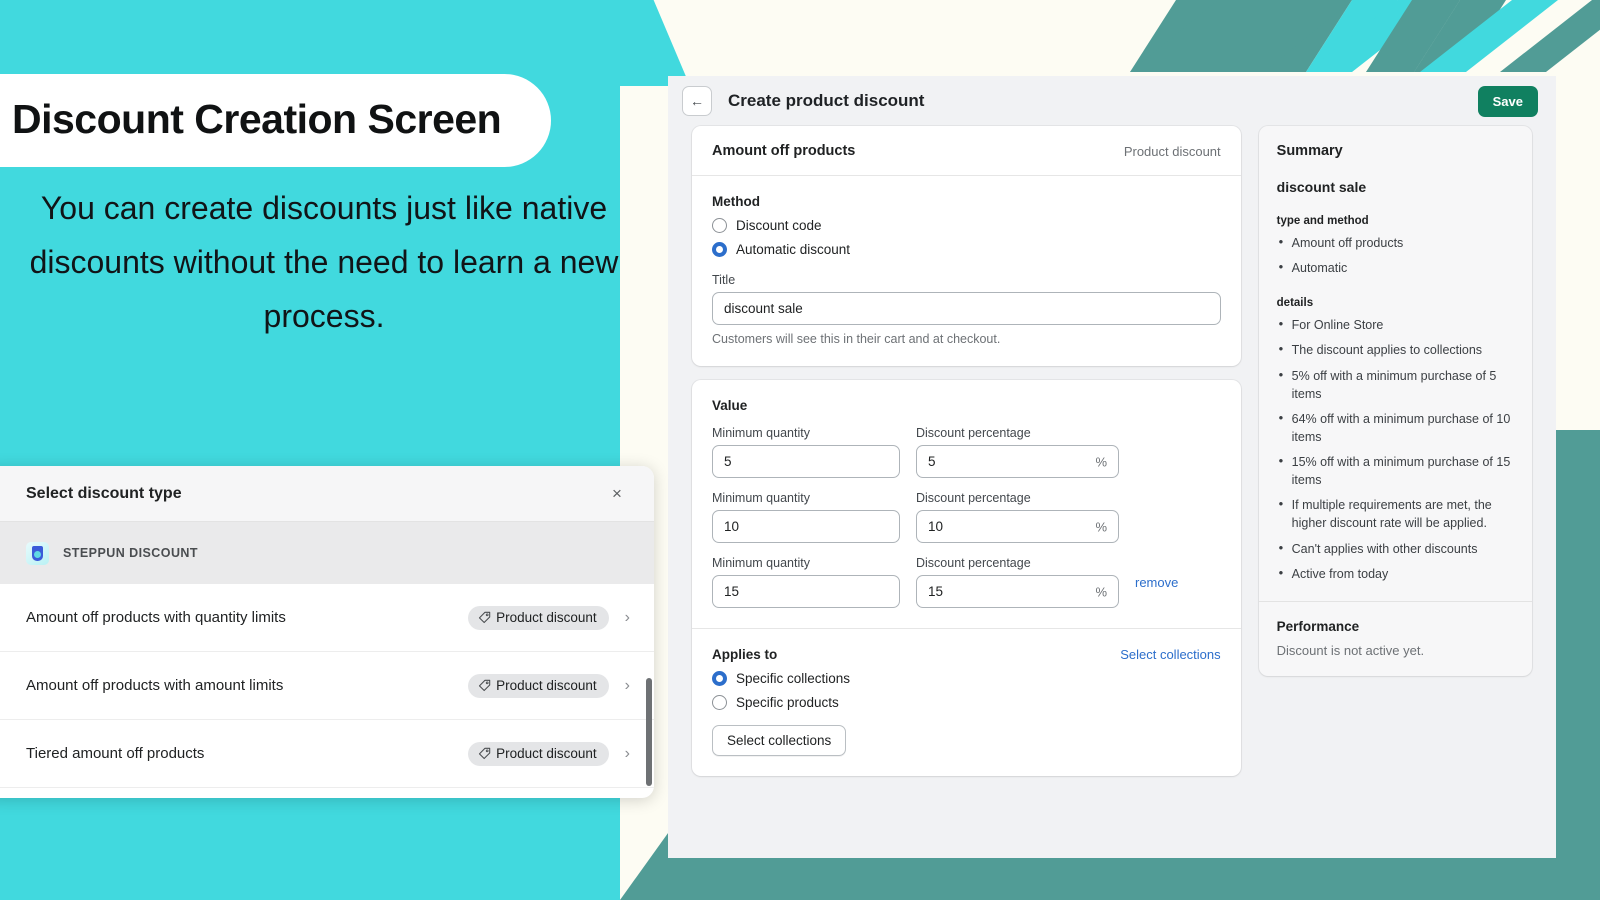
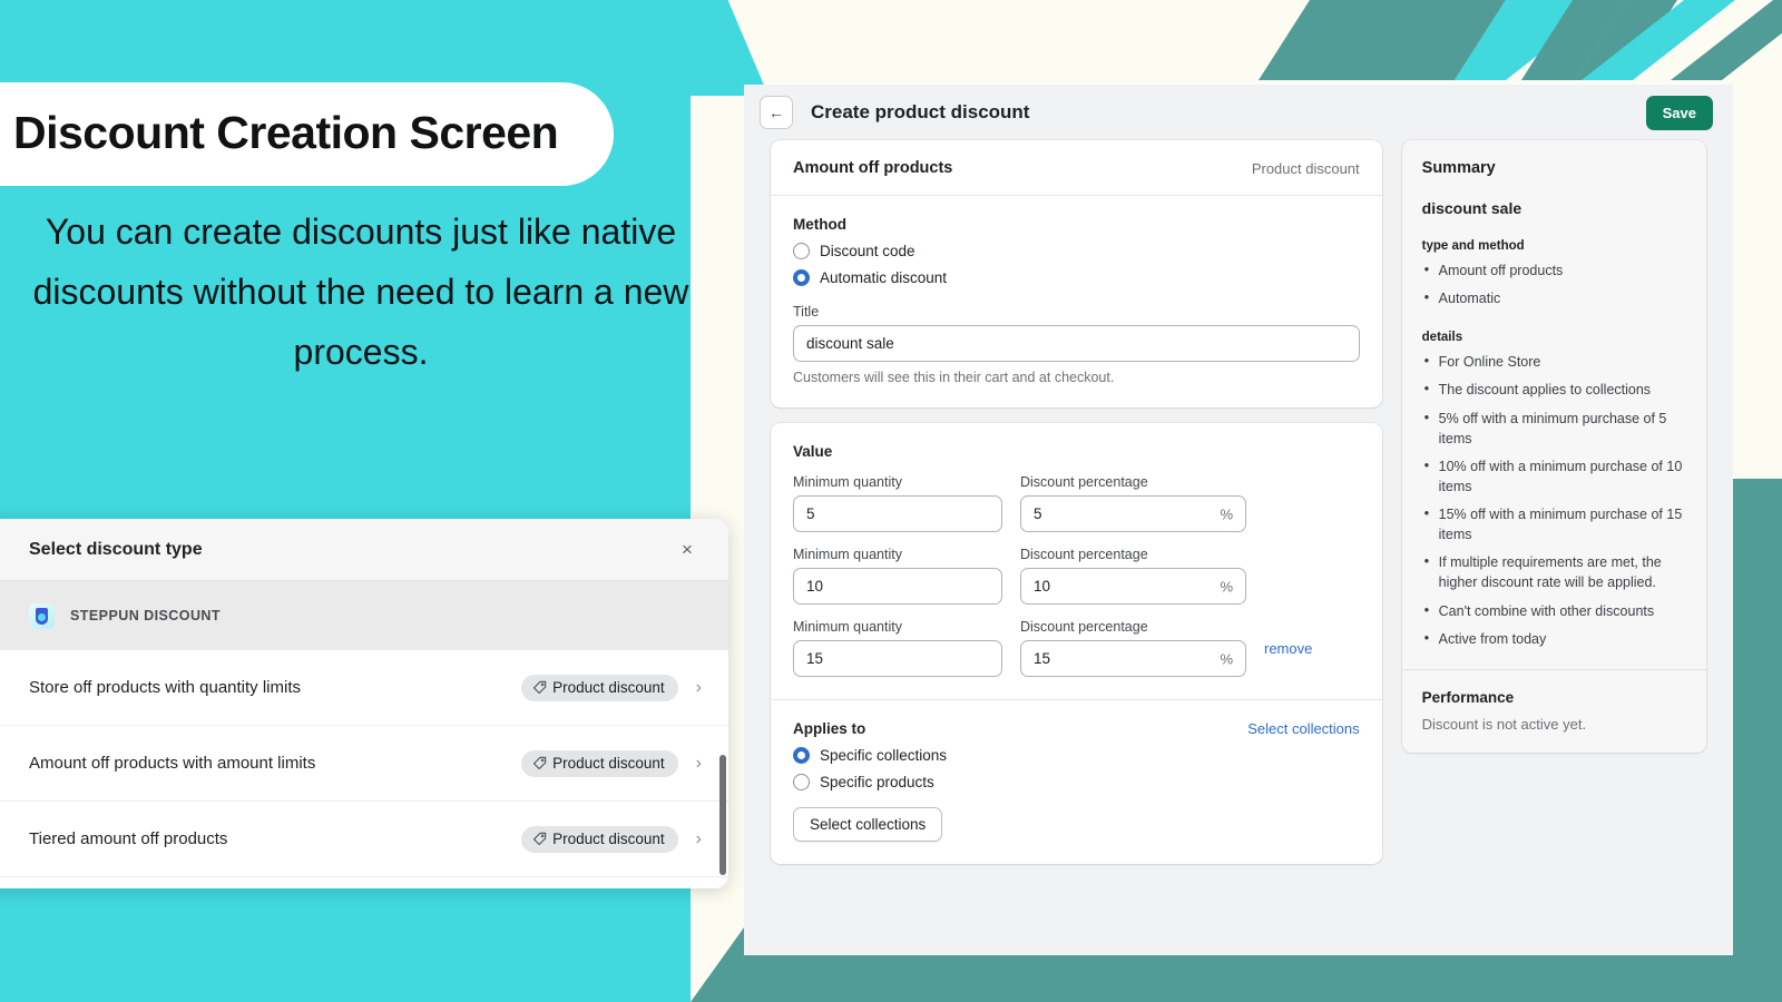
  Discount Creation Screen
  You can create discounts just like native discounts without the need to learn a new process.
  ←
  Create product discount
  Save
  Amount off products
  Product discount
  Method
  Discount code
  Automatic discount
  Title
  discount sale
  Customers will see this in their cart and at checkout.
  Value
  Minimum quantity
  5
  Discount percentage
  5
  %
  Minimum quantity
  10
  Discount percentage
  10
  %
  Minimum quantity
  15
  Discount percentage
  15
  %
  remove
  Applies to
  Select collections
  Specific collections
  Specific products
  Select collections
  Summary
  discount sale
  type and method
  Amount off products
  Automatic
  details
  For Online Store
  The discount applies to collections
  5% off with a minimum purchase of 5 items
- 64% off with a minimum purchase of 10 items
+ 10% off with a minimum purchase of 10 items
  15% off with a minimum purchase of 15 items
  If multiple requirements are met, the higher discount rate will be applied.
- Can't applies with other discounts
+ Can't combine with other discounts
  Active from today
  Performance
  Discount is not active yet.
  Select discount type
  ×
  STEPPUN DISCOUNT
- Amount off products with quantity limits
+ Store off products with quantity limits
  Product discount
  ›
  Amount off products with amount limits
  Product discount
  ›
  Tiered amount off products
  Product discount
  ›
